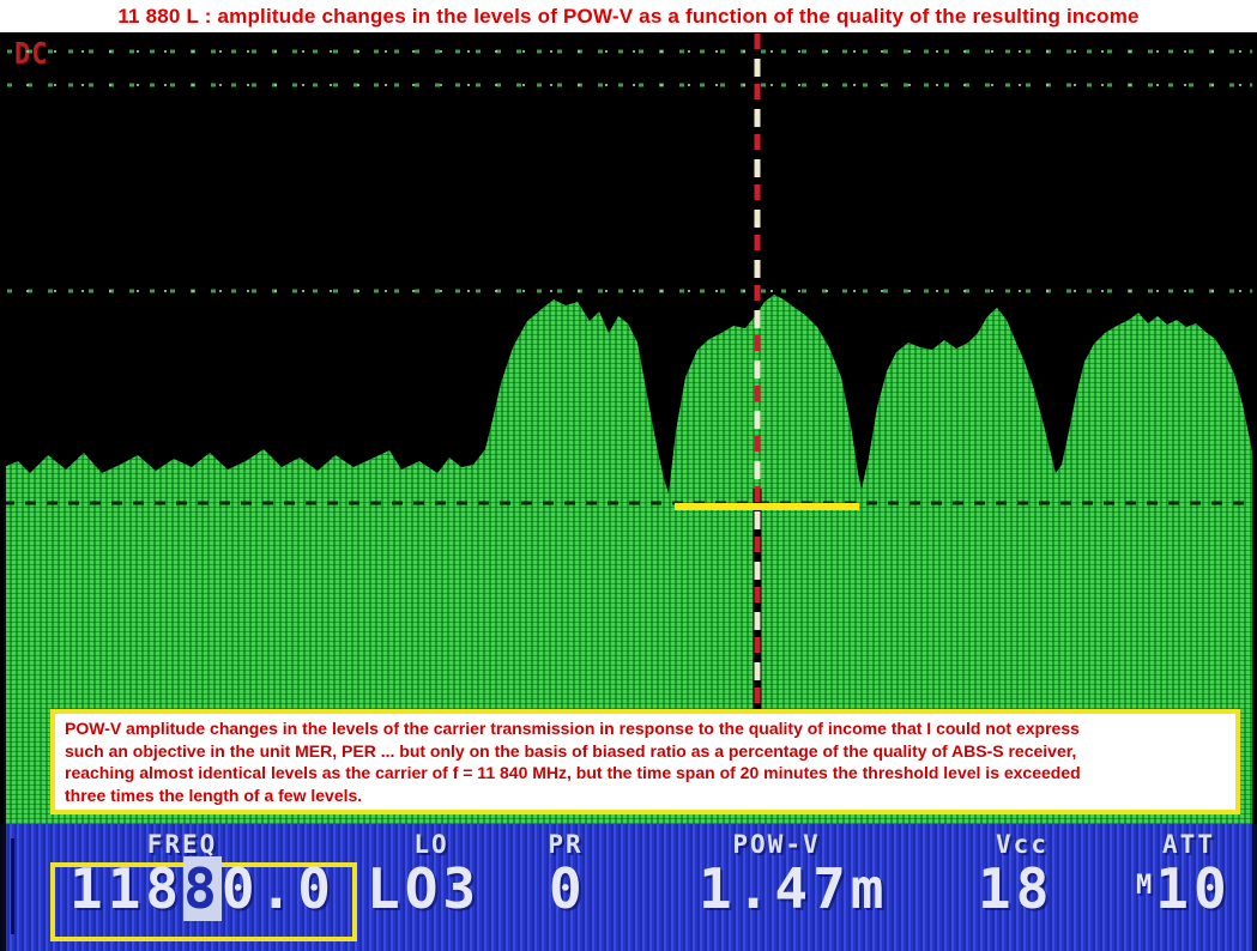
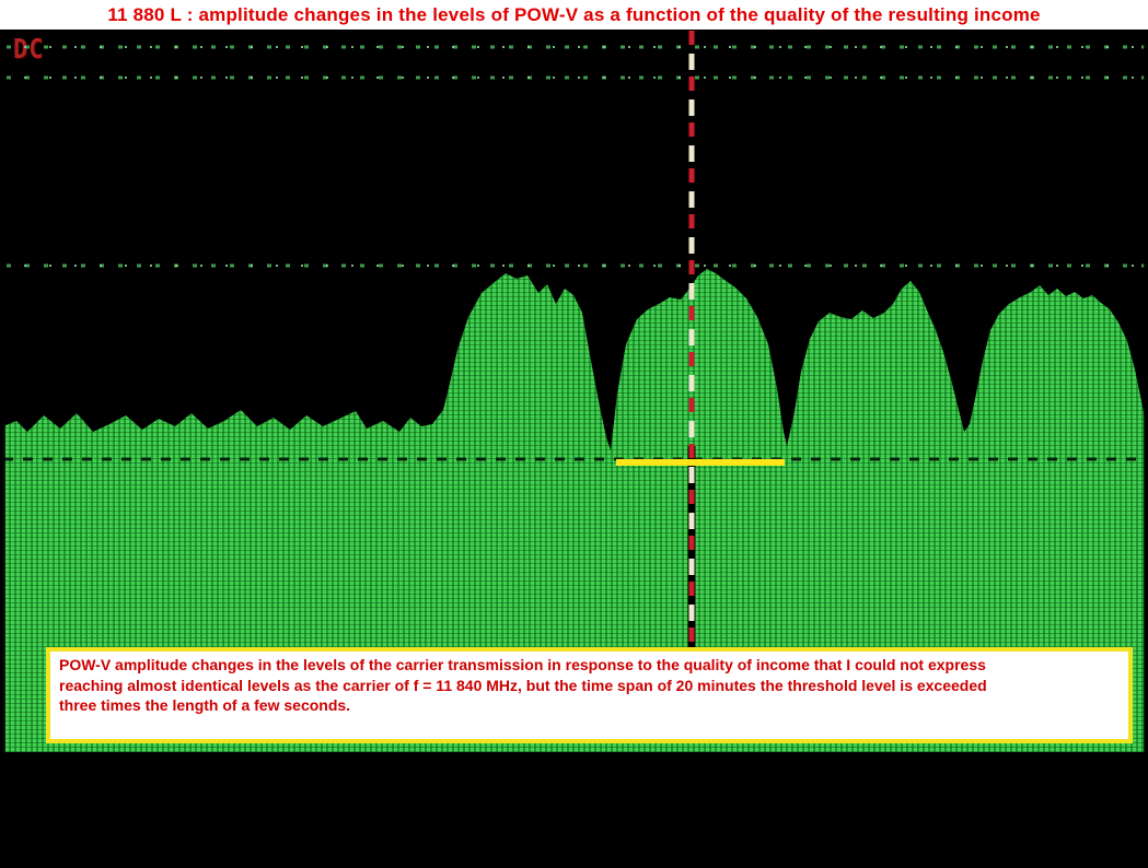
  11 880 L : amplitude changes in the levels of POW-V as a function of the quality of the resulting income
  DC
  POW-V amplitude changes in the levels of the carrier transmission in response to the quality of income that I could not express
- such an objective in the unit MER, PER ... but only on the basis of biased ratio as a percentage of the quality of ABS-S receiver,
  reaching almost identical levels as the carrier of f = 11 840 MHz, but the time span of 20 minutes the threshold level is exceeded
- three times the length of a few levels.
+ three times the length of a few seconds.
- FREQ
- 11880.0
- LO
- LO3
- PR
- 0
- POW-V
- 1.47m
- Vcc
- 18
- ATT
- M10
